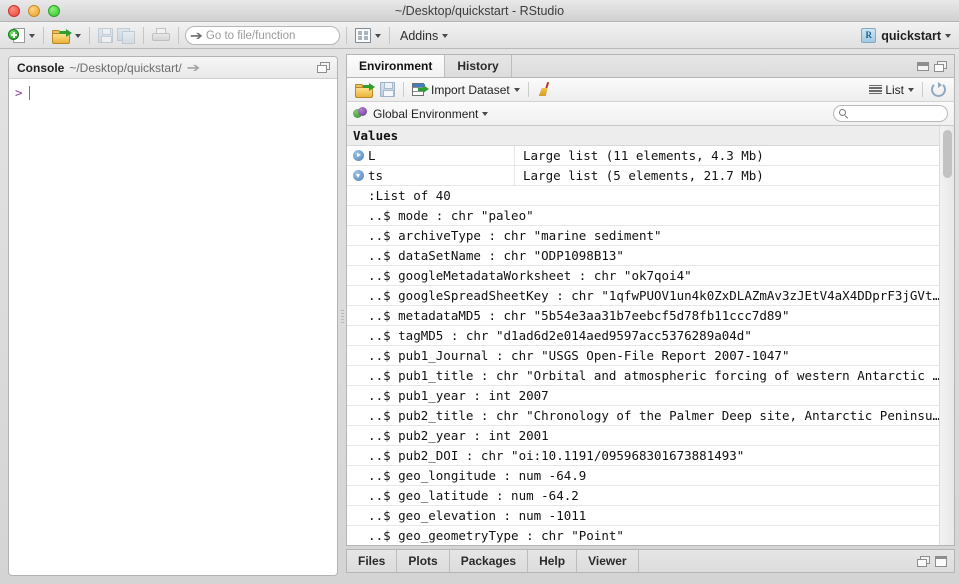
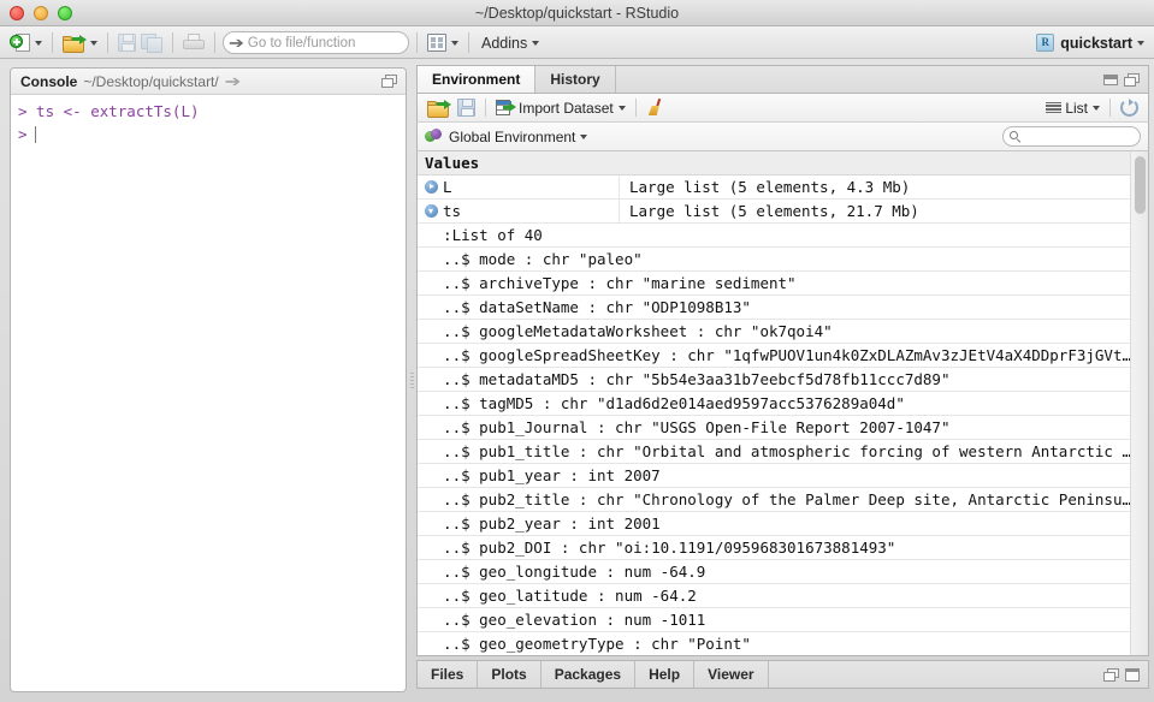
  ~/Desktop/quickstart - RStudio
  ➔
  Go to file/function
  Addins
  R
  quickstart
  Console
  ~/Desktop/quickstart/
  ➔
+ > ts <- extractTs(L)
  >
  Environment
  History
  Import Dataset
  List
  Global Environment
  Values
  L
- Large list (11 elements, 4.3 Mb)
+ Large list (5 elements, 4.3 Mb)
  ts
  Large list (5 elements, 21.7 Mb)
  :List of 40
  ..$ mode : chr "paleo"
  ..$ archiveType : chr "marine sediment"
  ..$ dataSetName : chr "ODP1098B13"
  ..$ googleMetadataWorksheet : chr "ok7qoi4"
  ..$ googleSpreadSheetKey : chr "1qfwPUOV1un4k0ZxDLAZmAv3zJEtV4aX4DDprF3jGVt…
  ..$ metadataMD5 : chr "5b54e3aa31b7eebcf5d78fb11ccc7d89"
  ..$ tagMD5 : chr "d1ad6d2e014aed9597acc5376289a04d"
  ..$ pub1_Journal : chr "USGS Open-File Report 2007-1047"
  ..$ pub1_title : chr "Orbital and atmospheric forcing of western Antarctic …
  ..$ pub1_year : int 2007
  ..$ pub2_title : chr "Chronology of the Palmer Deep site, Antarctic Peninsu…
  ..$ pub2_year : int 2001
  ..$ pub2_DOI : chr "oi:10.1191/095968301673881493"
  ..$ geo_longitude : num -64.9
  ..$ geo_latitude : num -64.2
  ..$ geo_elevation : num -1011
  ..$ geo_geometryType : chr "Point"
  Files
  Plots
  Packages
  Help
  Viewer
